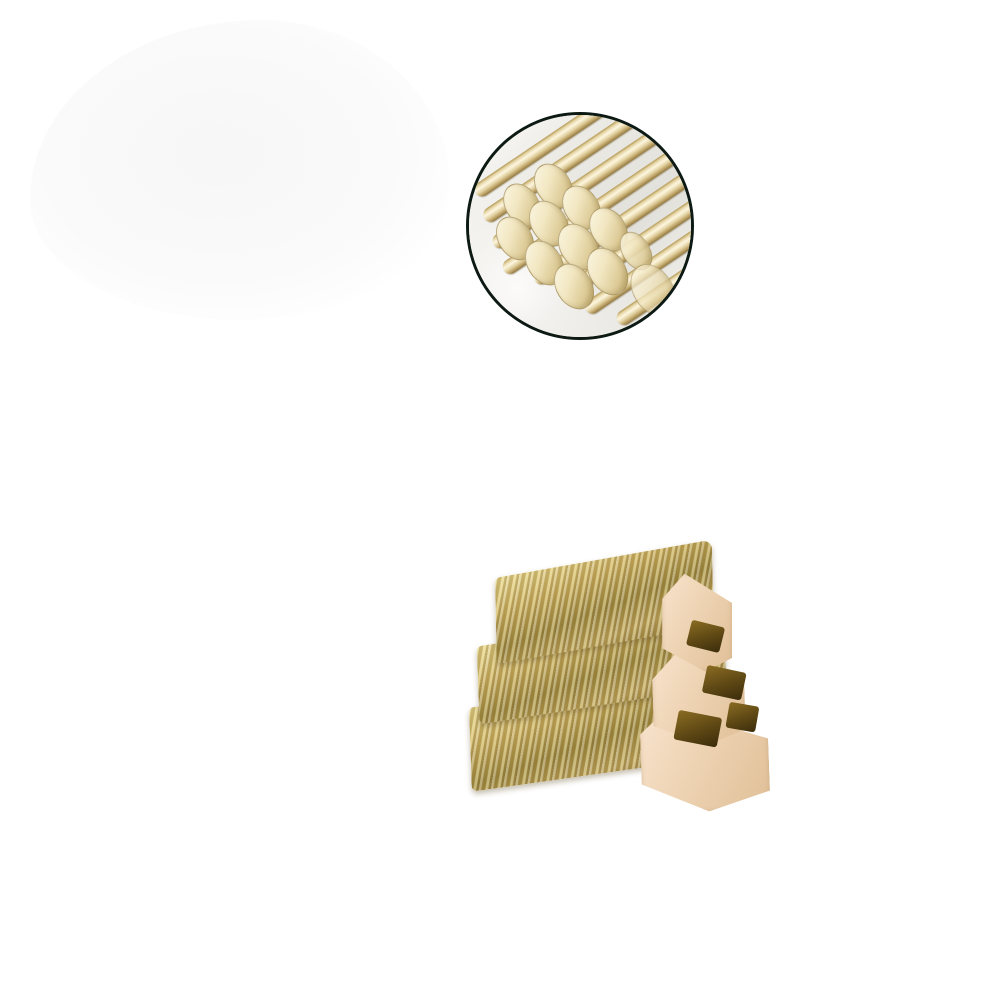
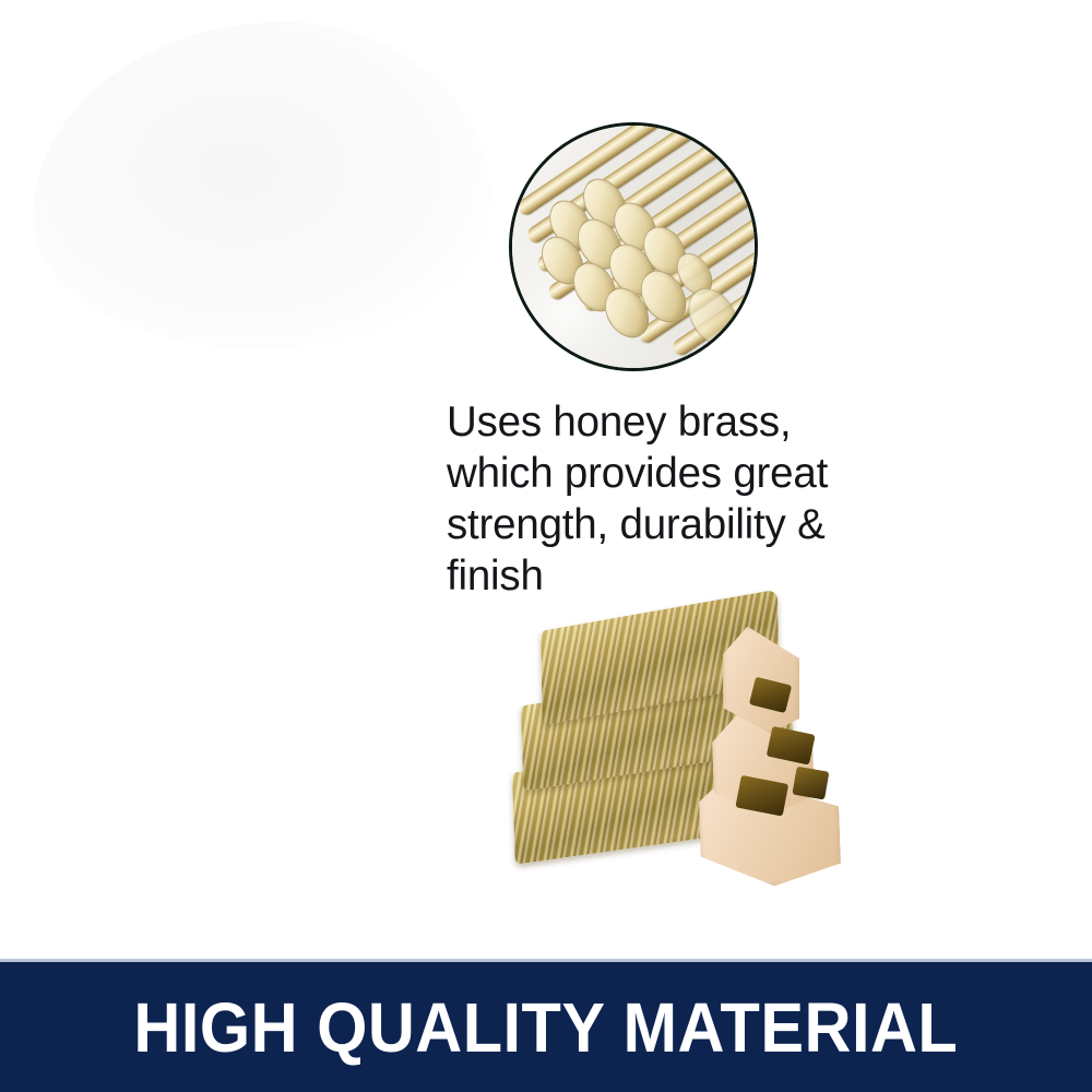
+ Uses honey brass, which provides great strength, durability & finish
+ HIGH QUALITY MATERIAL
